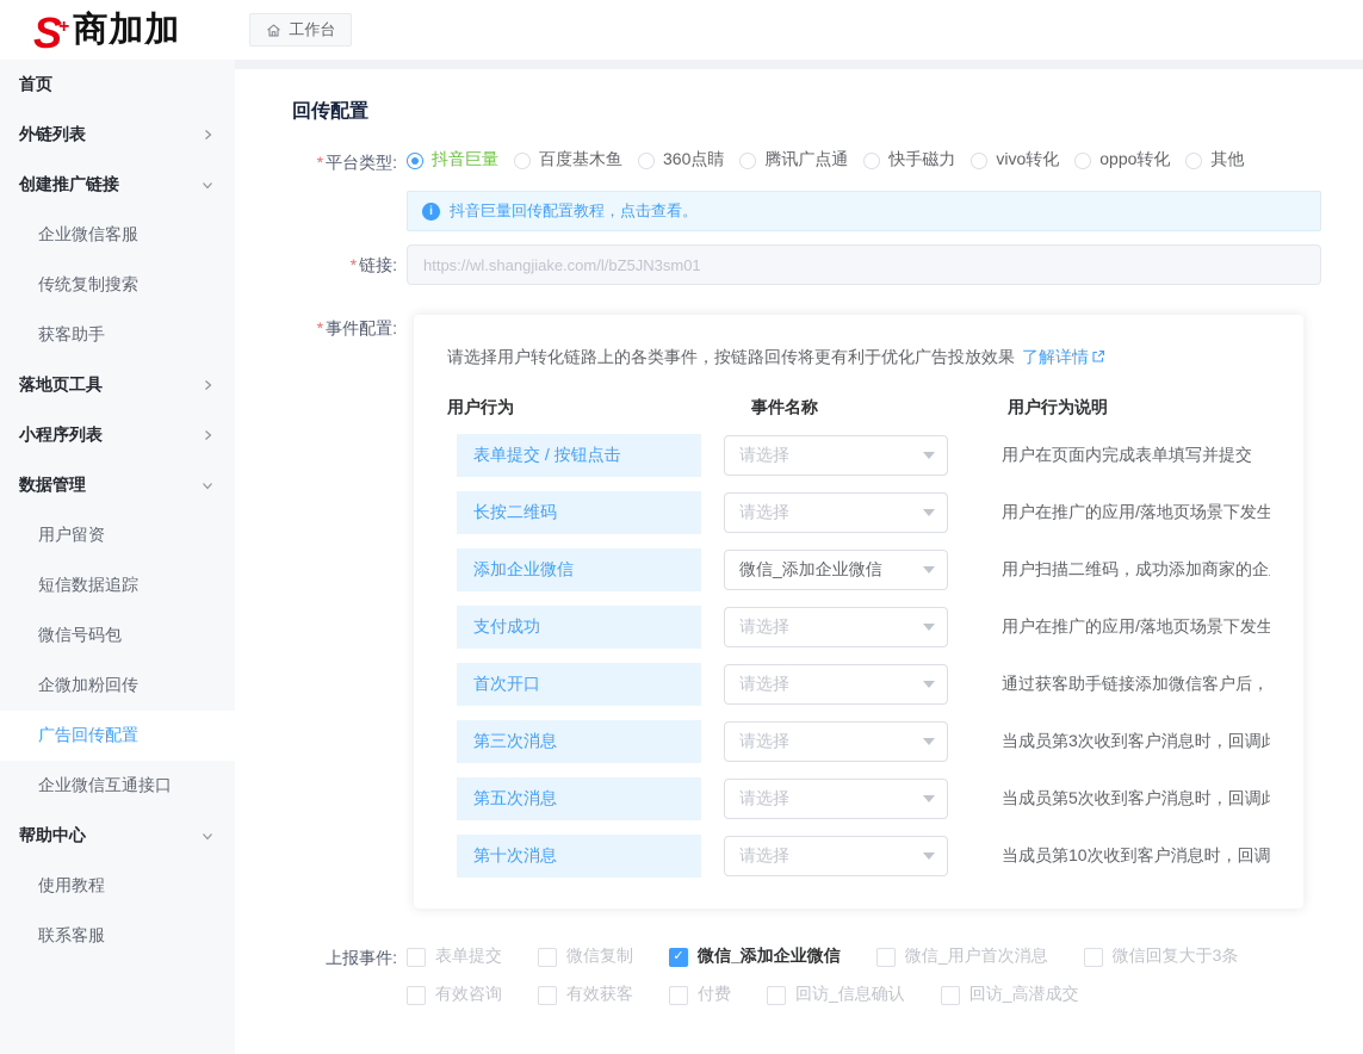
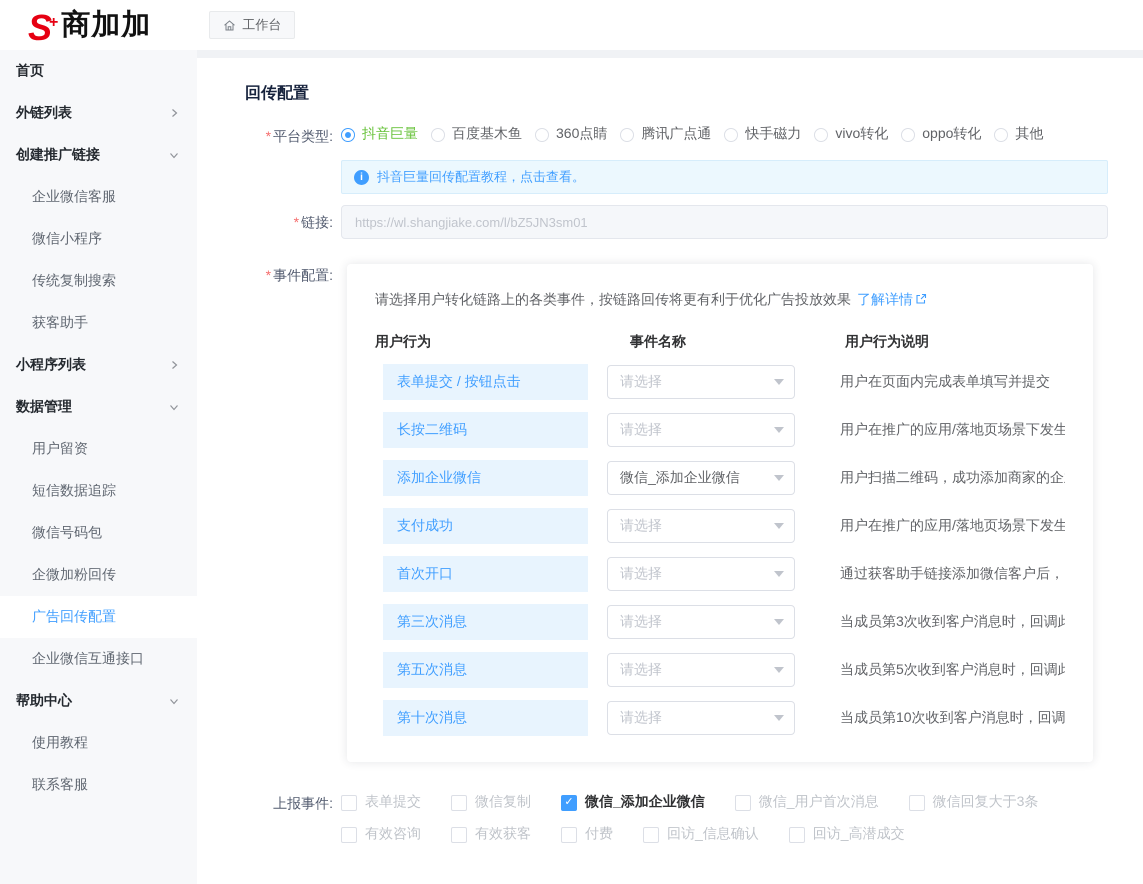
  S+
  商加加
  工作台
  首页
  外链列表
  创建推广链接
  企业微信客服
+ 微信小程序
  传统复制搜索
  获客助手
- 落地页工具
  小程序列表
  数据管理
  用户留资
  短信数据追踪
  微信号码包
  企微加粉回传
  广告回传配置
  企业微信互通接口
  帮助中心
  使用教程
  联系客服
  回传配置
  * 平台类型:
  抖音巨量
  百度基木鱼
  360点睛
  腾讯广点通
  快手磁力
  vivo转化
  oppo转化
  其他
  i
  抖音巨量回传配置教程，点击查看。
  * 链接:
  https://wl.shangjiake.com/l/bZ5JN3sm01
  * 事件配置:
  请选择用户转化链路上的各类事件，按链路回传将更有利于优化广告投放效果 了解详情
  用户行为
  事件名称
  用户行为说明
  表单提交 / 按钮点击
  请选择
  用户在页面内完成表单填写并提交
  长按二维码
  请选择
  用户在推广的应用/落地页场景下发生
  添加企业微信
  微信_添加企业微信
  用户扫描二维码，成功添加商家的企
  支付成功
  请选择
  用户在推广的应用/落地页场景下发生
  首次开口
  请选择
  通过获客助手链接添加微信客户后，
  第三次消息
  请选择
  当成员第3次收到客户消息时，回调此
  第五次消息
  请选择
  当成员第5次收到客户消息时，回调此
  第十次消息
  请选择
  当成员第10次收到客户消息时，回调
  上报事件:
  表单提交
  微信复制
  ✓
  微信_添加企业微信
  微信_用户首次消息
  微信回复大于3条
  有效咨询
  有效获客
  付费
  回访_信息确认
  回访_高潜成交
